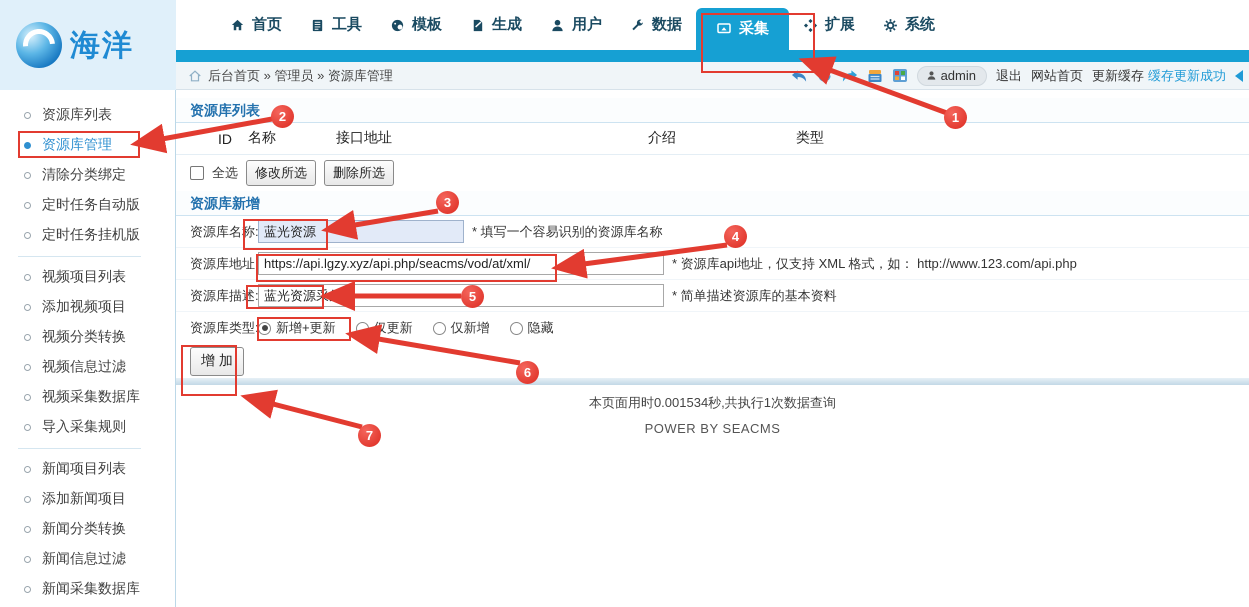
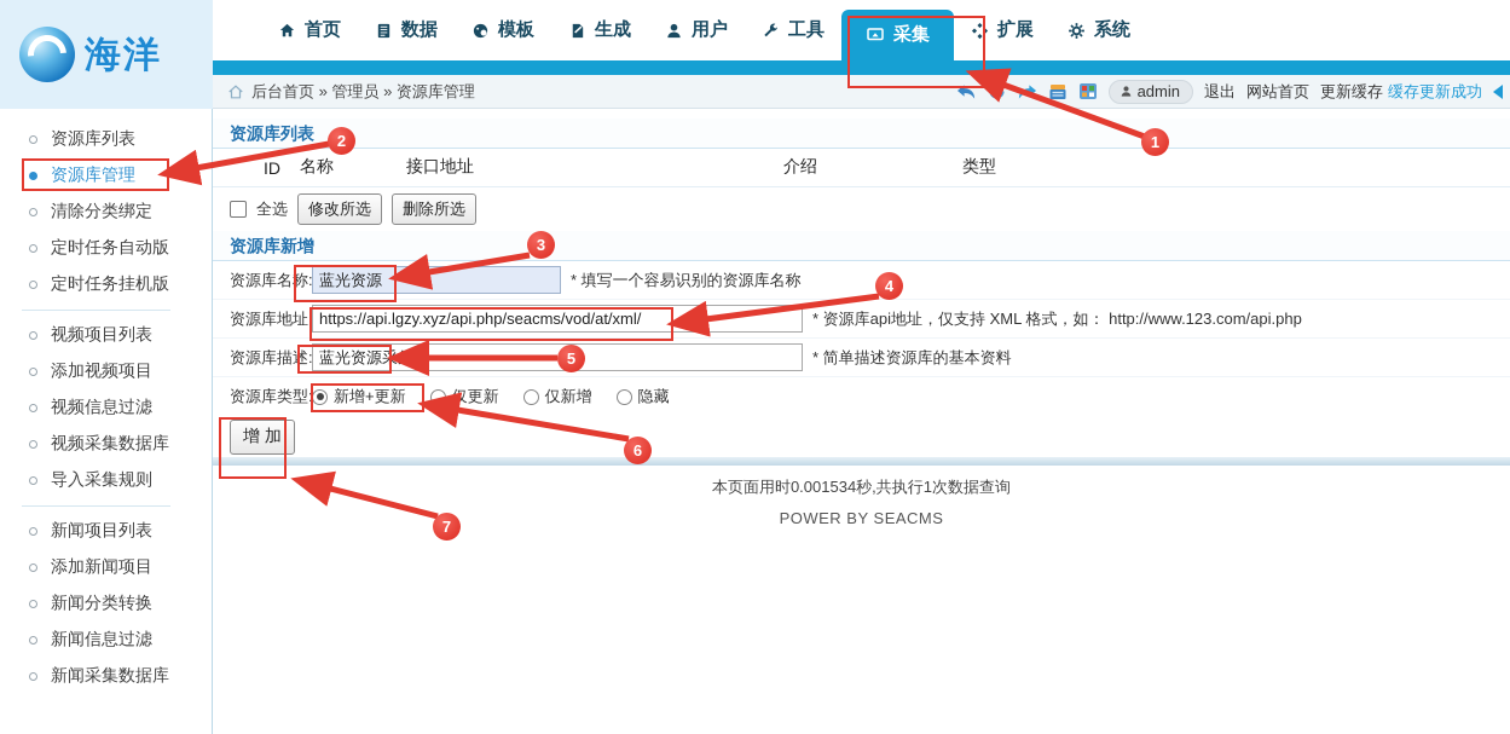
  海洋
  首页
- 工具
+ 数据
  模板
  生成
  用户
- 数据
+ 工具
  采集
  扩展
  系统
  后台首页 » 管理员 » 资源库管理
  admin
  退出
  网站首页
  更新缓存
  缓存更新成功
  资源库列表
  资源库管理
  清除分类绑定
  定时任务自动版
  定时任务挂机版
  视频项目列表
  添加视频项目
- 视频分类转换
  视频信息过滤
  视频采集数据库
  导入采集规则
  新闻项目列表
  添加新闻项目
  新闻分类转换
  新闻信息过滤
  新闻采集数据库
  资源库列表
  ID
  名称
  接口地址
  介绍
  类型
  全选
  修改所选
  删除所选
  资源库新增
  资源库名称:
  蓝光资源
  * 填写一个容易识别的资源库名称
  资源库地址:
  https://api.lgzy.xyz/api.php/seacms/vod/at/xml/
  * 资源库api地址，仅支持 XML 格式，如： http://www.123.com/api.php
  资源库描述:
  蓝光资源采
  * 简单描述资源库的基本资料
  资源库类型:
  新增+更新
  仅更新
  仅新增
  隐藏
  增 加
  本页面用时0.001534秒,共执行1次数据查询
  POWER BY SEACMS
  1
  2
  3
  4
  5
  6
  7
